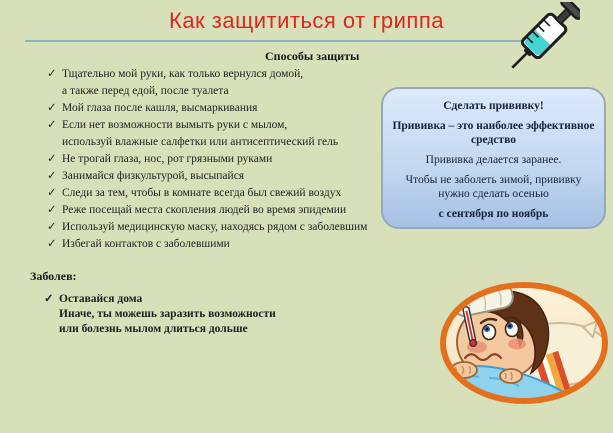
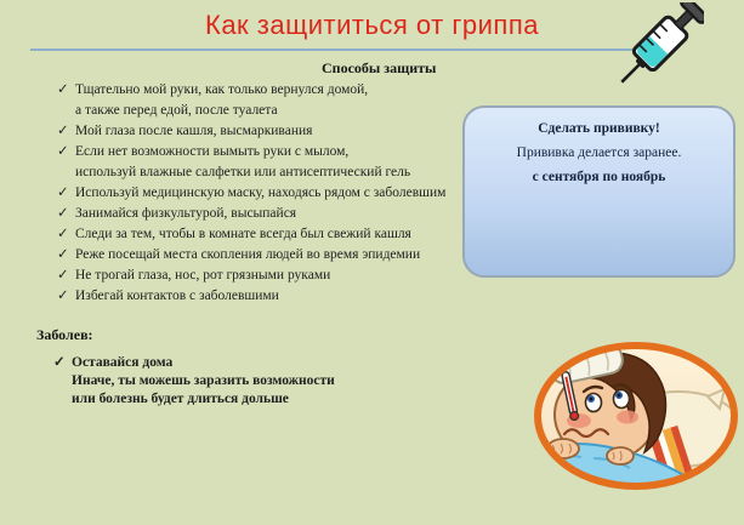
  Как защититься от гриппа
  Способы защиты
  ✓
  Тщательно мой руки, как только вернулся домой,
  а также перед едой, после туалета
  ✓
  Мой глаза после кашля, высмаркивания
  ✓
  Если нет возможности вымыть руки с мылом,
  используй влажные салфетки или антисептический гель
  ✓
- Не трогай глаза, нос, рот грязными руками
+ Используй медицинскую маску, находясь рядом с заболевшим
  ✓
  Занимайся физкультурой, высыпайся
  ✓
- Следи за тем, чтобы в комнате всегда был свежий воздух
+ Следи за тем, чтобы в комнате всегда был свежий кашля
  ✓
  Реже посещай места скопления людей во время эпидемии
  ✓
- Используй медицинскую маску, находясь рядом с заболевшим
+ Не трогай глаза, нос, рот грязными руками
  ✓
  Избегай контактов с заболевшими
  Заболев:
  ✓
  Оставайся дома
  Иначе, ты можешь заразить возможности
- или болезнь мылом длиться дольше
+ или болезнь будет длиться дольше
  Сделать прививку!
- Прививка – это наиболее эффективное средство
  Прививка делается заранее.
- Чтобы не заболеть зимой, прививку нужно сделать осенью
  с сентября по ноябрь
